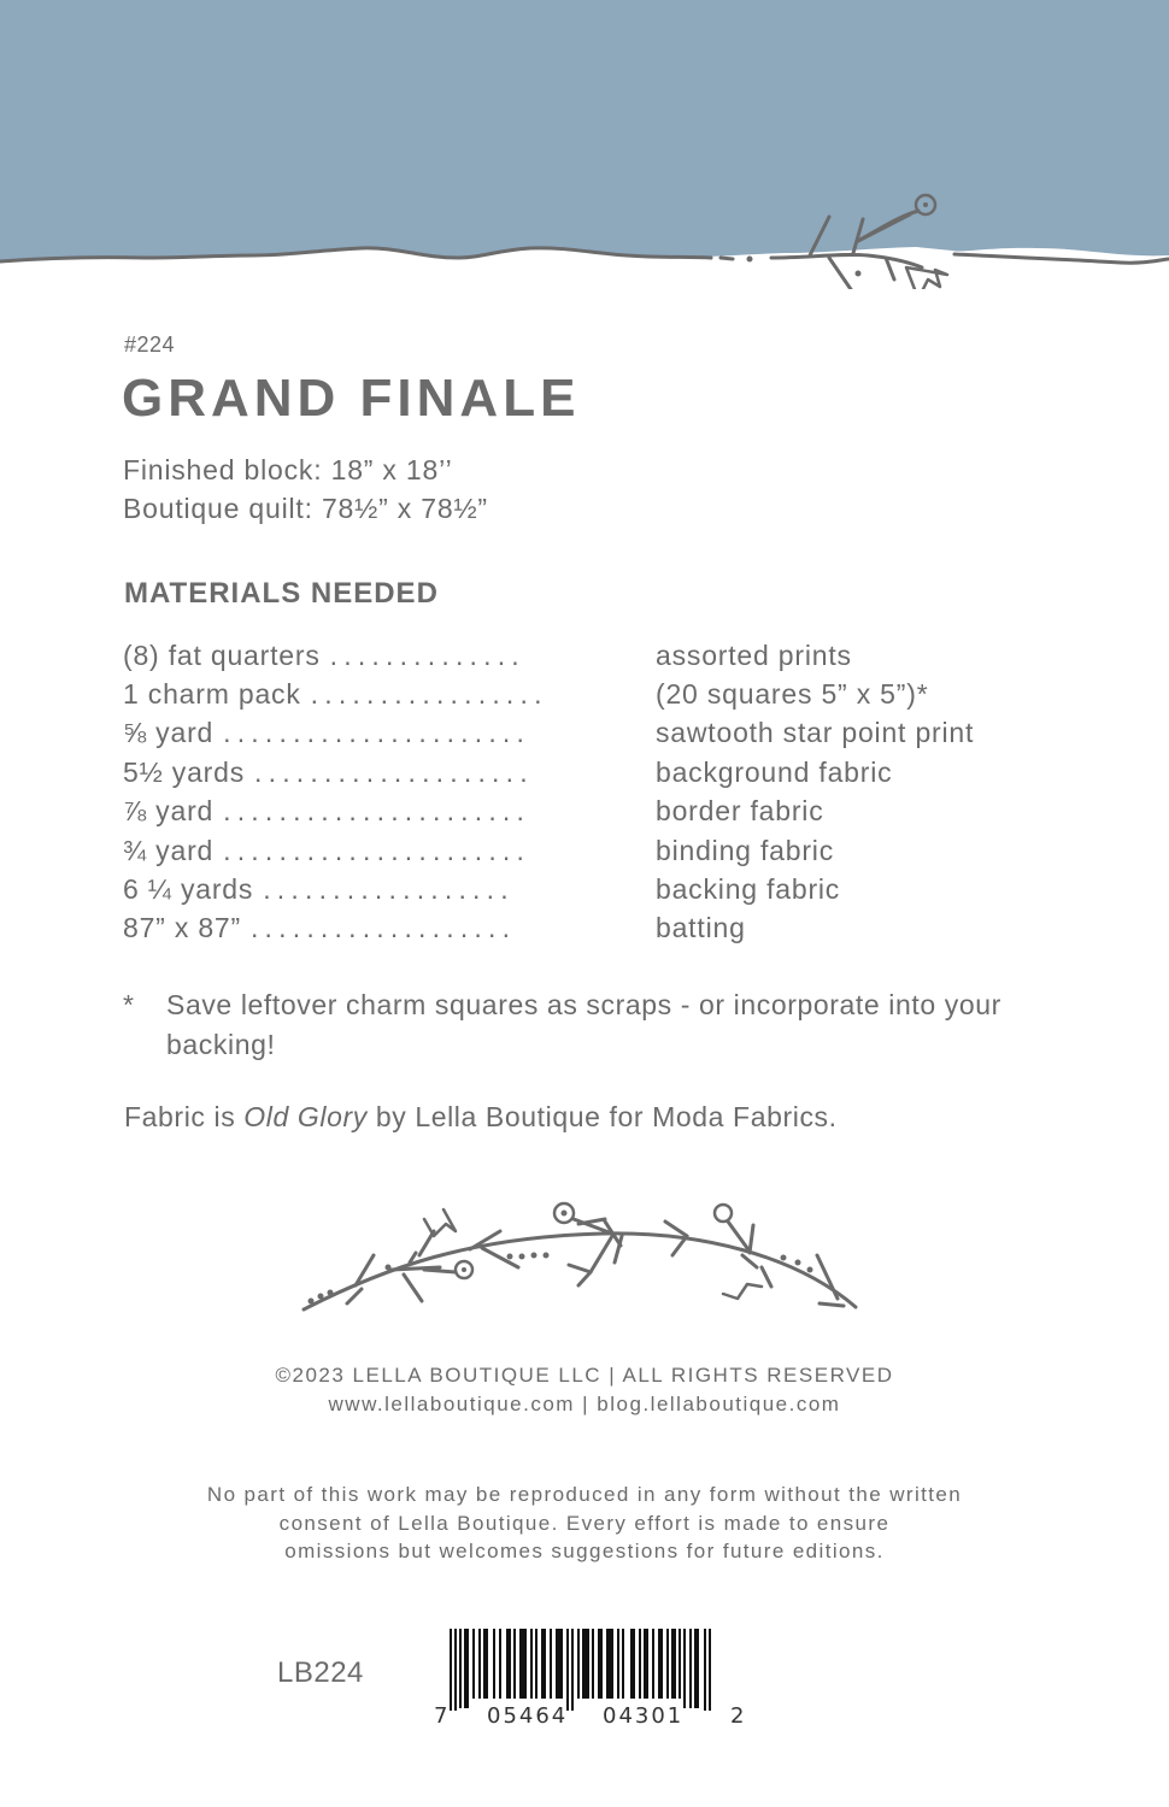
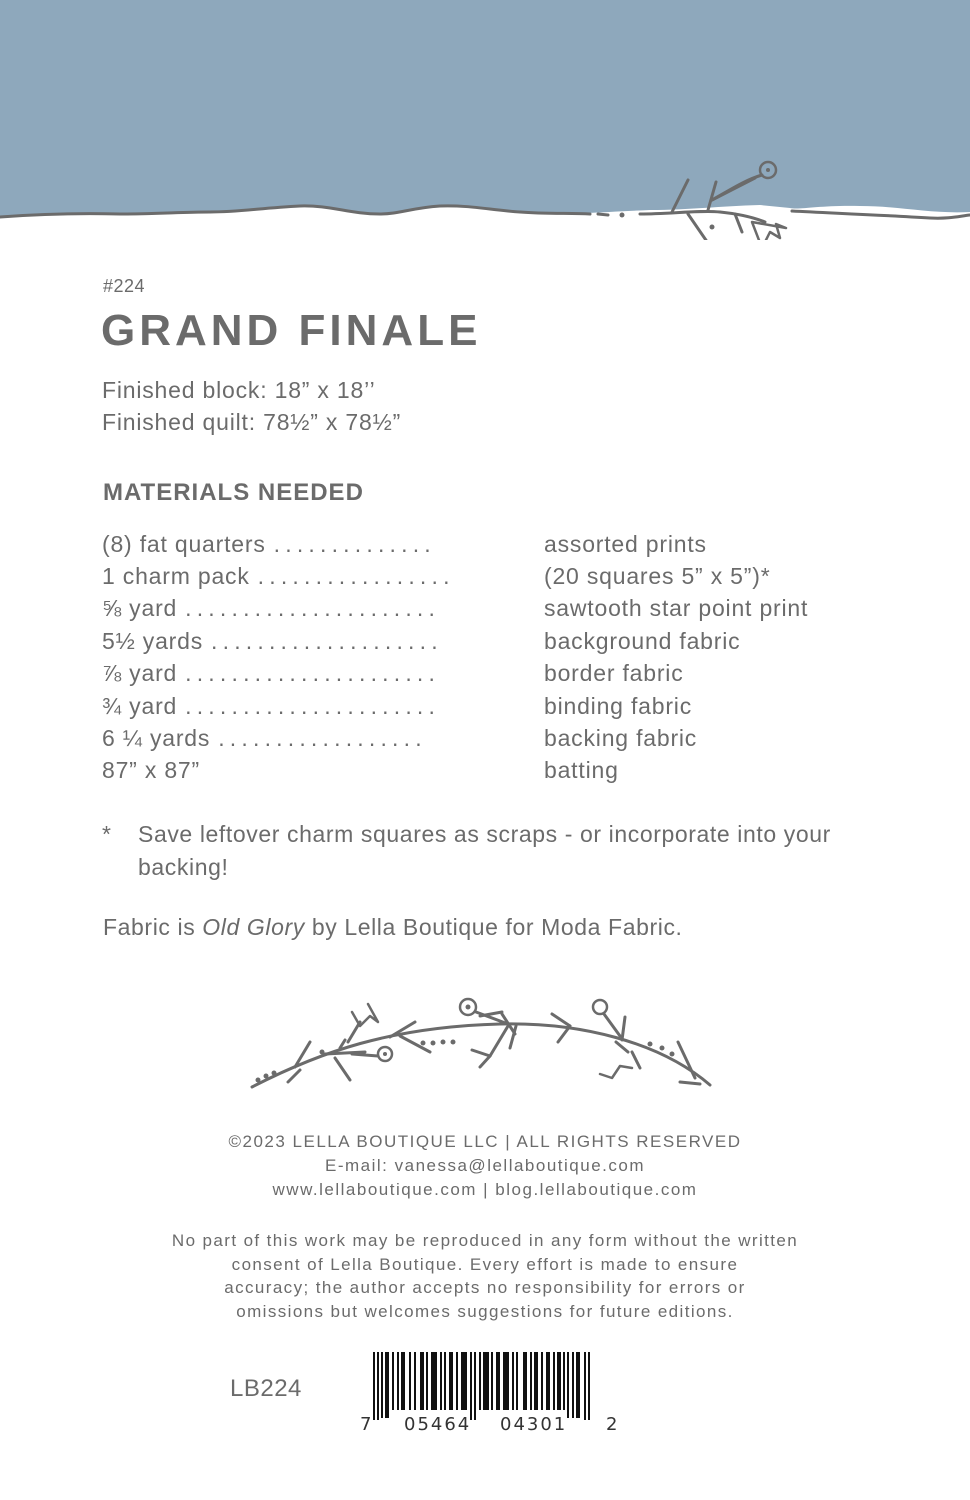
  #224
  GRAND FINALE
  Finished block: 18” x 18’’
- Boutique quilt: 78½” x 78½”
+ Finished quilt: 78½” x 78½”
  MATERIALS NEEDED
  (8) fat quarters
  ..............
  assorted prints
  1 charm pack
  .................
  (20 squares 5” x 5”)*
  ⅝ yard
  ......................
  sawtooth star point print
  5½ yards
  ....................
  background fabric
  ⅞ yard
  ......................
  border fabric
  ¾ yard
  ......................
  binding fabric
  6 ¼ yards
  ..................
  backing fabric
  87” x 87”
- ...................
  batting
  *
  Save leftover charm squares as scraps - or incorporate into your backing!
- Fabric is Old Glory by Lella Boutique for Moda Fabrics.
+ Fabric is Old Glory by Lella Boutique for Moda Fabric.
  ©2023 LELLA BOUTIQUE LLC | ALL RIGHTS RESERVED
+ E-mail: vanessa@lellaboutique.com
  www.lellaboutique.com | blog.lellaboutique.com
  No part of this work may be reproduced in any form without the written
  consent of Lella Boutique. Every effort is made to ensure
+ accuracy; the author accepts no responsibility for errors or
  omissions but welcomes suggestions for future editions.
  LB224
  7
  05464
  04301
  2
